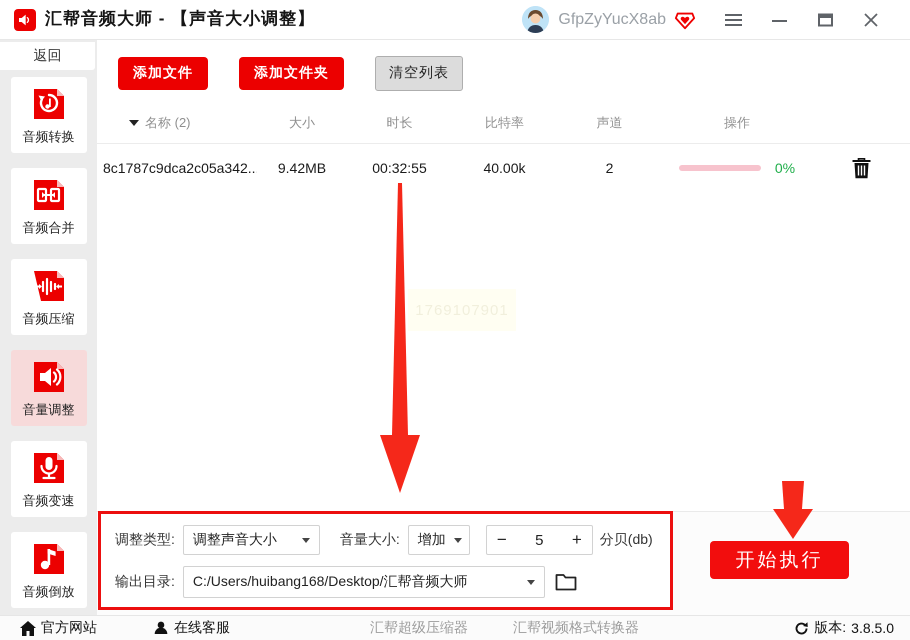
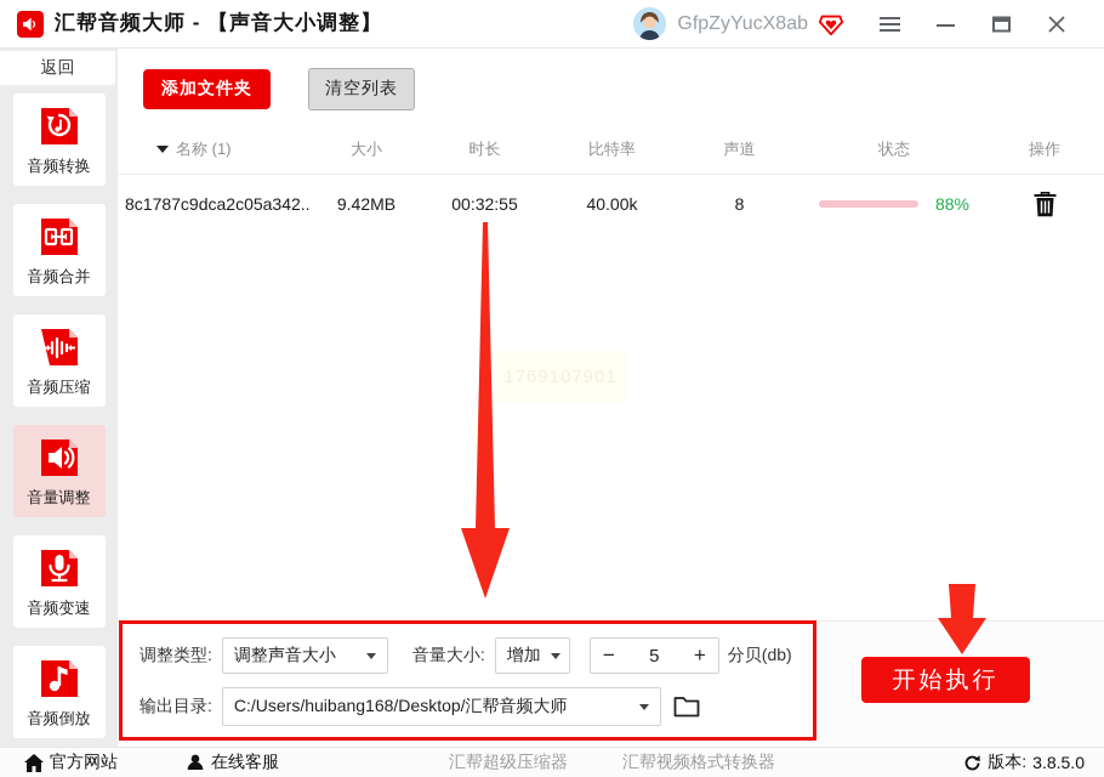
  汇帮音频大师 - 【声音大小调整】
  GfpZyYucX8ab
  返回
  音频转换
  音频合并
  音频压缩
  音量调整
  音频变速
  音频倒放
- 添加文件
  添加文件夹
  清空列表
- 名称 (2)
+ 名称 (1)
  大小
  时长
  比特率
  声道
+ 状态
  操作
  8c1787c9dca2c05a342..
  9.42MB
  00:32:55
  40.00k
- 2
+ 8
- 0%
+ 88%
  调整类型:
  调整声音大小
  音量大小:
  增加
  −
  5
  +
  分贝(db)
  输出目录:
  C:/Users/huibang168/Desktop/汇帮音频大师
  开始执行
  官方网站
  在线客服
  汇帮超级压缩器
  汇帮视频格式转换器
  版本:
  3.8.5.0
